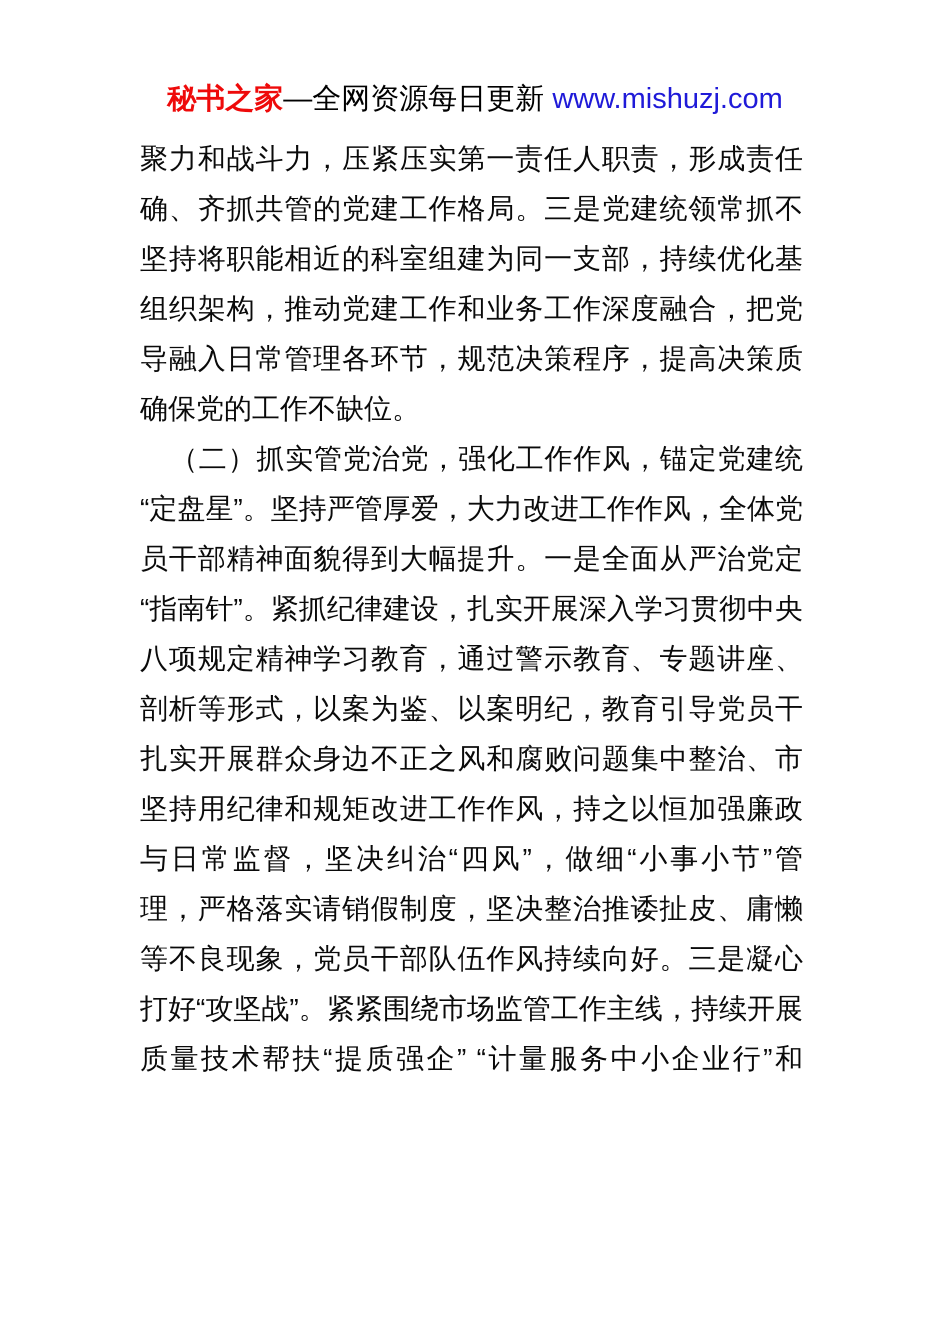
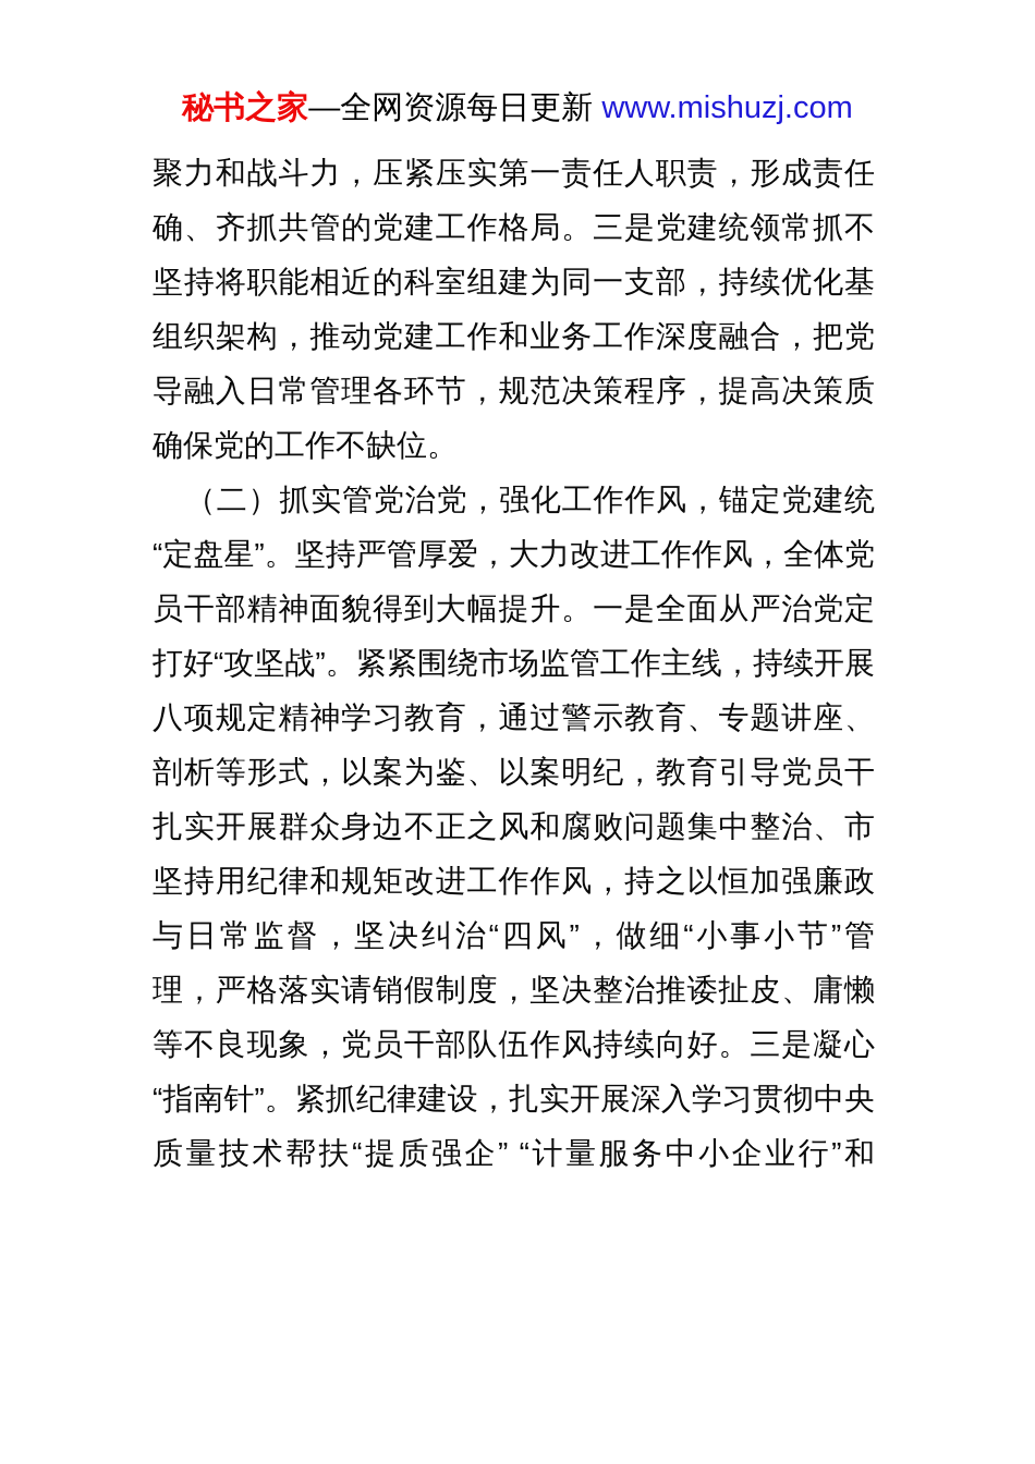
  秘书之家—全网资源每日更新 www.mishuzj.com
  聚力和战斗力，压紧压实第一责任人职责，形成责任
  确、齐抓共管的党建工作格局。三是党建统领常抓不
  坚持将职能相近的科室组建为同一支部，持续优化基
  组织架构，推动党建工作和业务工作深度融合，把党
  导融入日常管理各环节，规范决策程序，提高决策质
  确保党的工作不缺位。
  （二）抓实管党治党，强化工作作风，锚定党建统
  “定盘星”。坚持严管厚爱，大力改进工作作风，全体党
  员干部精神面貌得到大幅提升。一是全面从严治党定
- “指南针”。紧抓纪律建设，扎实开展深入学习贯彻中央
+ 打好“攻坚战”。紧紧围绕市场监管工作主线，持续开展
  八项规定精神学习教育，通过警示教育、专题讲座、
  剖析等形式，以案为鉴、以案明纪，教育引导党员干
  扎实开展群众身边不正之风和腐败问题集中整治、市
  坚持用纪律和规矩改进工作作风，持之以恒加强廉政
  与日常监督，坚决纠治“四风”，做细“小事小节”管
  理，严格落实请销假制度，坚决整治推诿扯皮、庸懒
  等不良现象，党员干部队伍作风持续向好。三是凝心
- 打好“攻坚战”。紧紧围绕市场监管工作主线，持续开展
+ “指南针”。紧抓纪律建设，扎实开展深入学习贯彻中央
  质量技术帮扶“提质强企” “计量服务中小企业行”和
